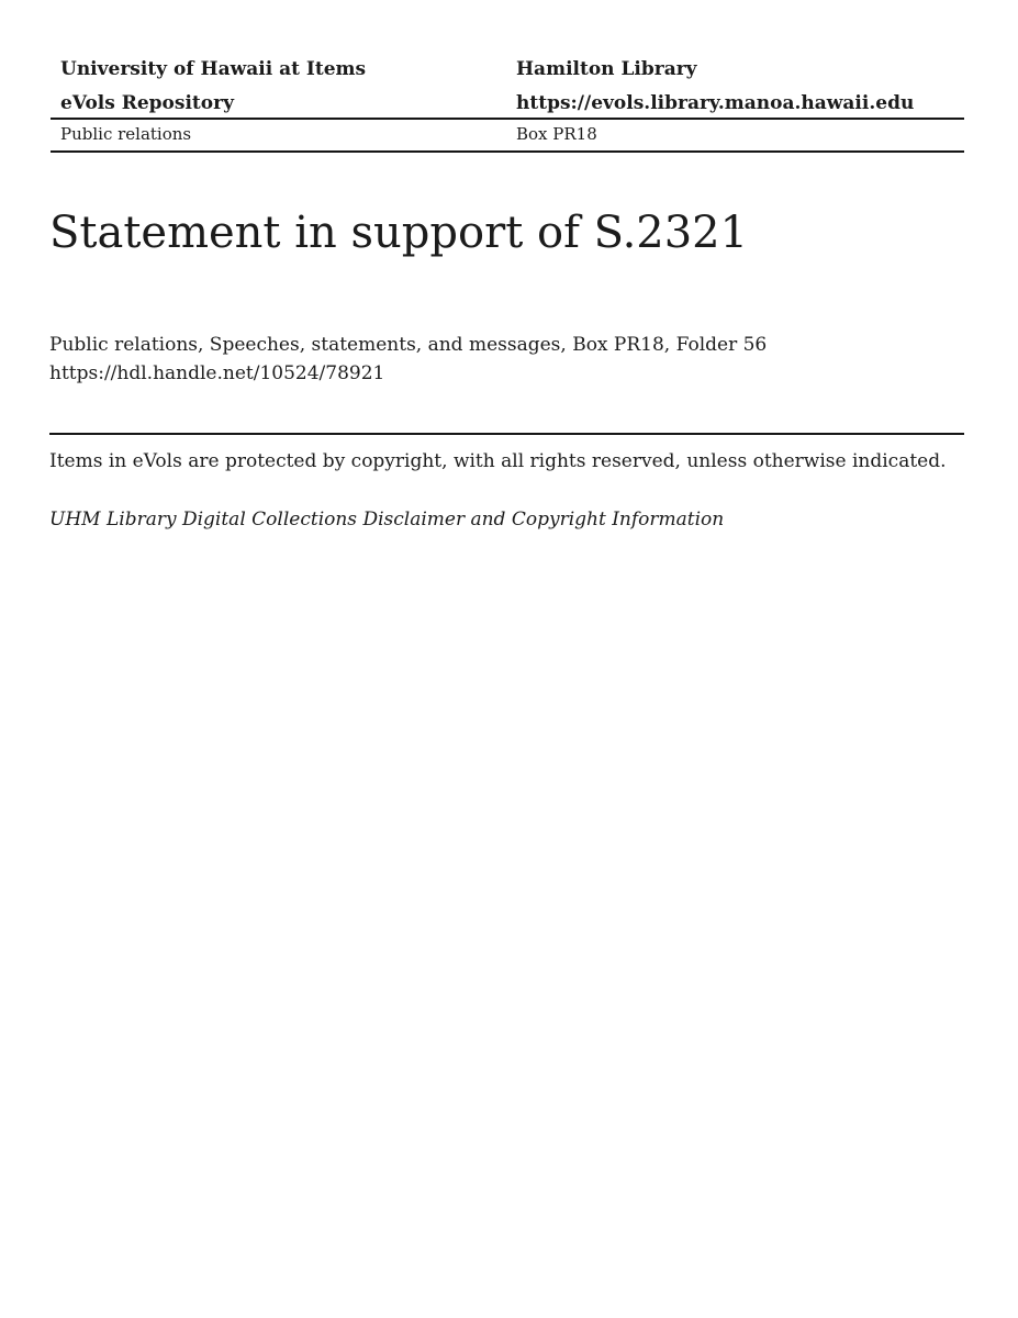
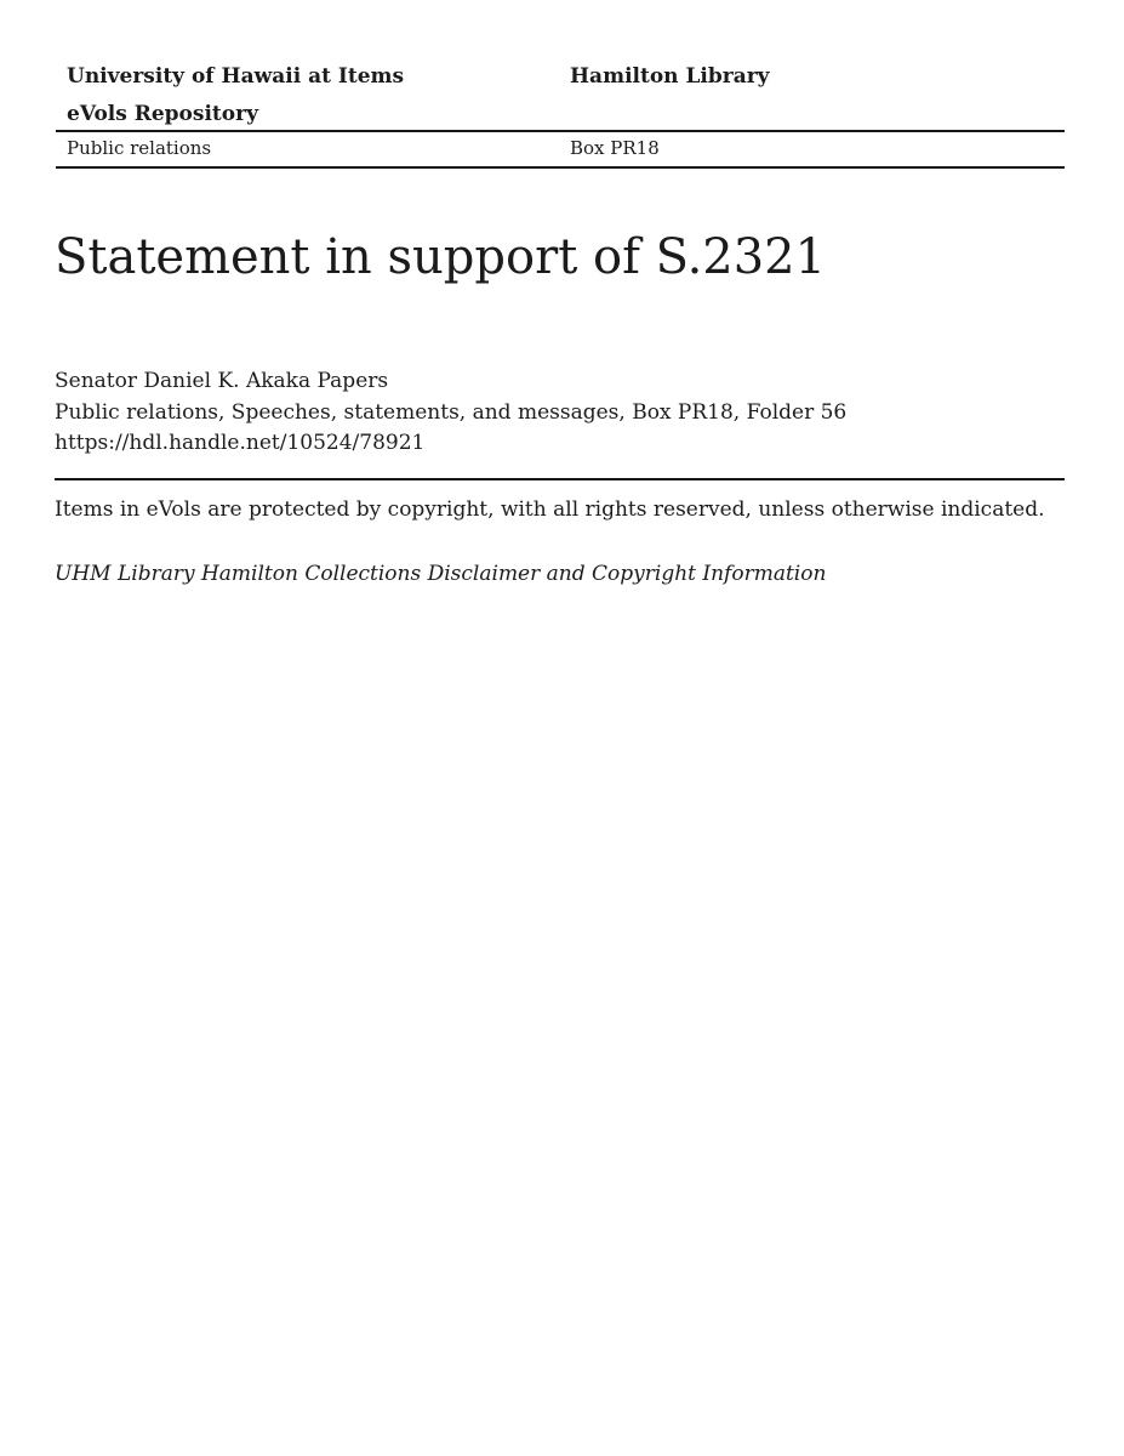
  University of Hawaii at Items
  Hamilton Library
  eVols Repository
- https://evols.library.manoa.hawaii.edu
  Public relations
  Box PR18
  Statement in support of S.2321
+ Senator Daniel K. Akaka Papers
  Public relations, Speeches, statements, and messages, Box PR18, Folder 56
  https://hdl.handle.net/10524/78921
  Items in eVols are protected by copyright, with all rights reserved, unless otherwise indicated.
- UHM Library Digital Collections Disclaimer and Copyright Information
+ UHM Library Hamilton Collections Disclaimer and Copyright Information
